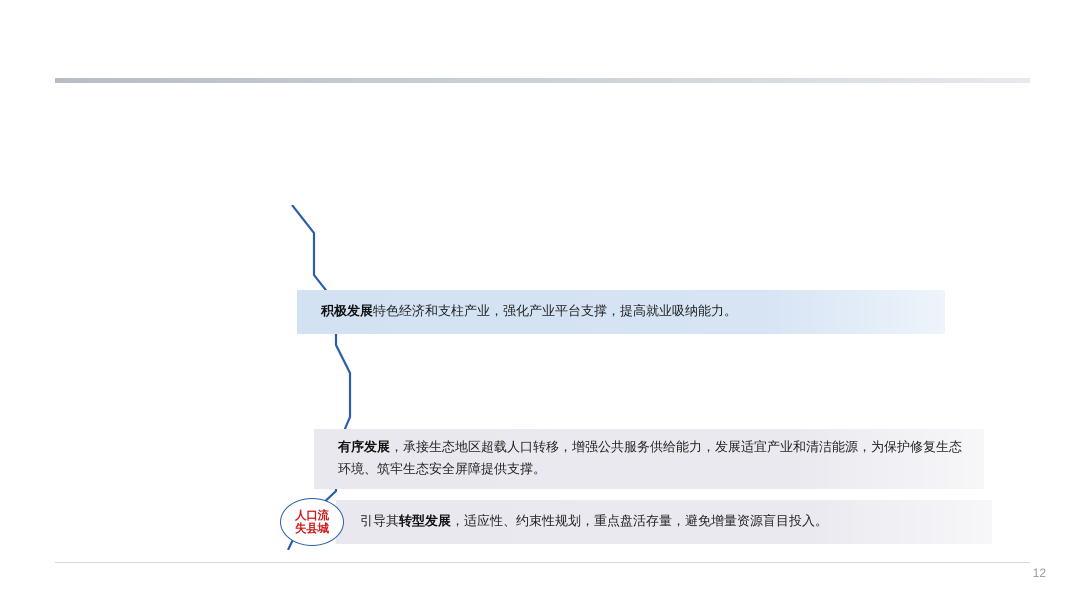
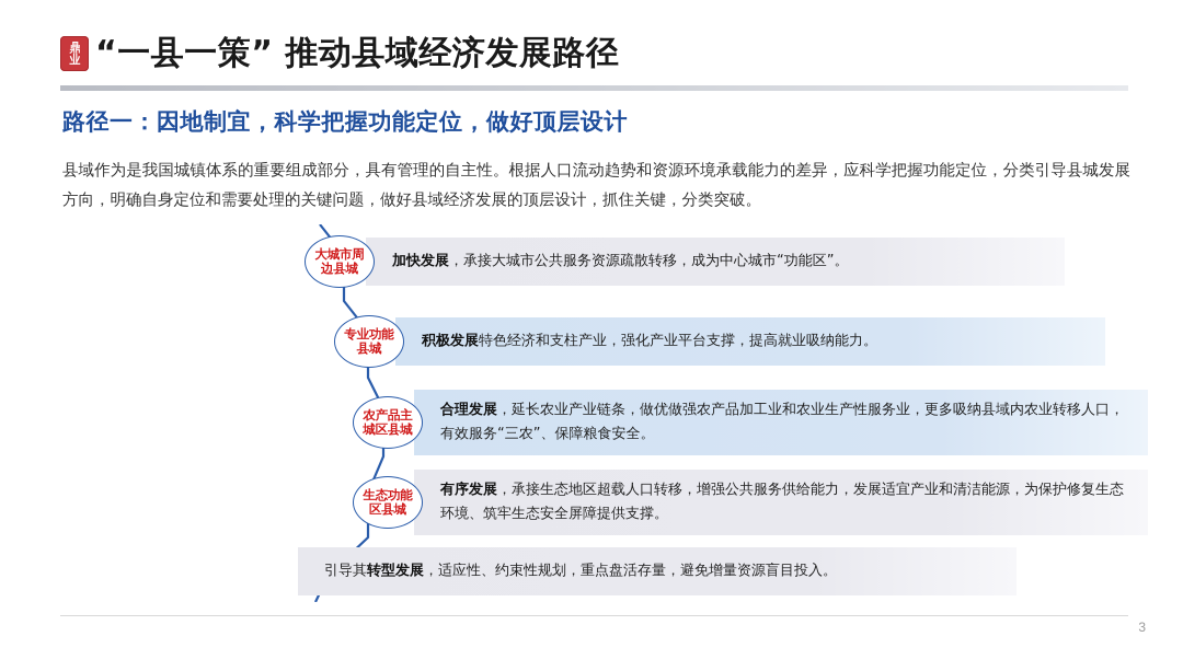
+ 鼎
+ 业
+ “一县一策” 推动县域经济发展路径
+ 路径一：因地制宜，科学把握功能定位，做好顶层设计
+ 县域作为是我国城镇体系的重要组成部分，具有管理的自主性。根据人口流动趋势和资源环境承载能力的差异，应科学把握功能定位，分类引导县城发展方向，明确自身定位和需要处理的关键问题，做好县域经济发展的顶层设计，抓住关键，分类突破。
+ 大城市周
+ 边县城
+ 加快发展，承接大城市公共服务资源疏散转移，成为中心城市“功能区”。
+ 专业功能
+ 县城
  积极发展特色经济和支柱产业，强化产业平台支撑，提高就业吸纳能力。
+ 农产品主
+ 城区县城
+ 合理发展，延长农业产业链条，做优做强农产品加工业和农业生产性服务业，更多吸纳县域内农业转移人口，有效服务“三农”、保障粮食安全。
+ 生态功能
+ 区县城
  有序发展，承接生态地区超载人口转移，增强公共服务供给能力，发展适宜产业和清洁能源，为保护修复生态环境、筑牢生态安全屏障提供支撑。
- 人口流
- 失县城
  引导其转型发展，适应性、约束性规划，重点盘活存量，避免增量资源盲目投入。
- 12
+ 3
